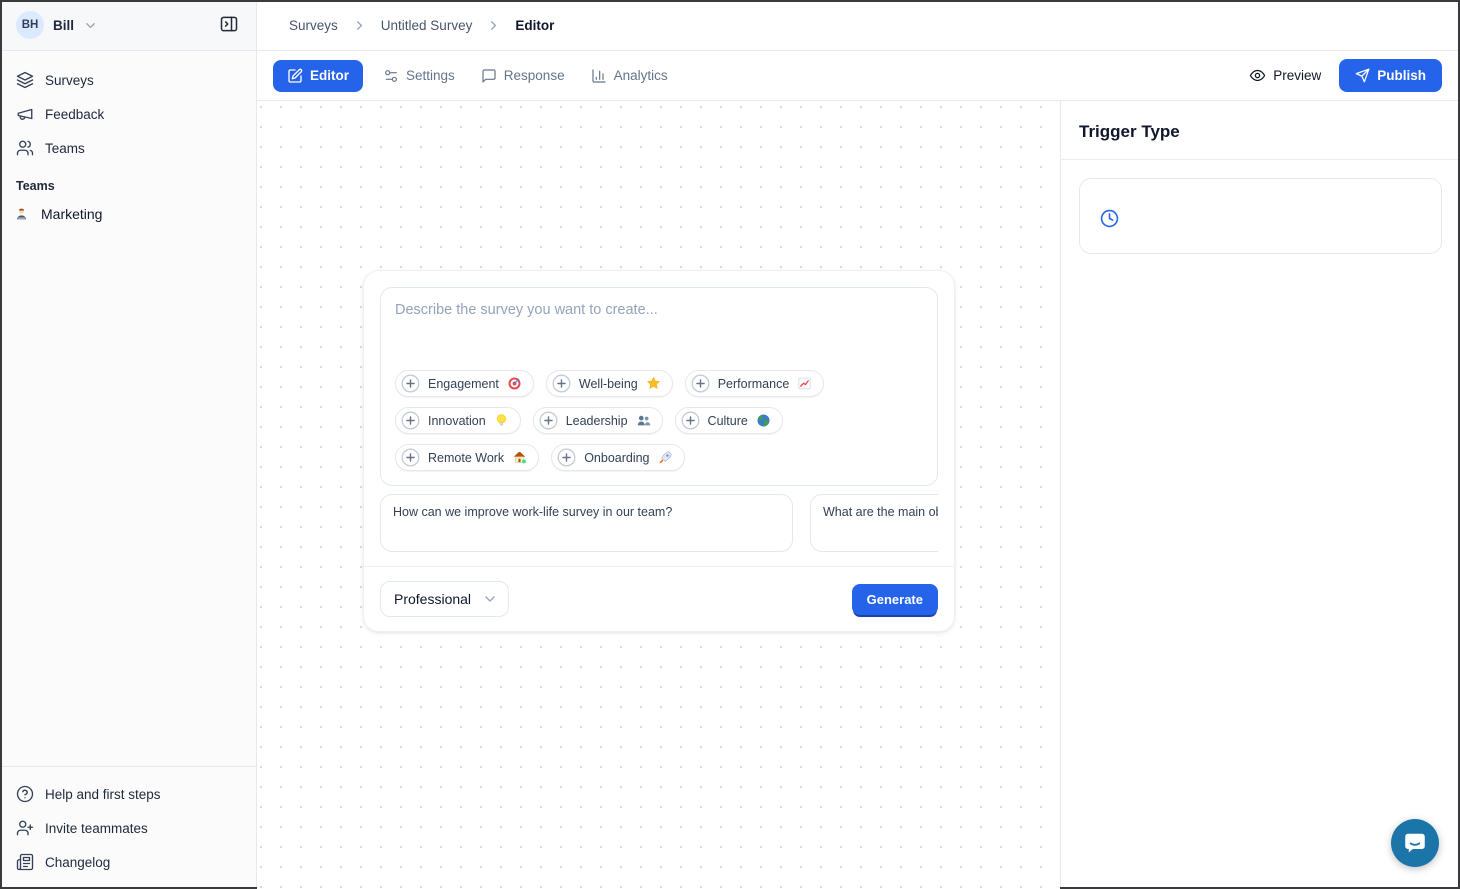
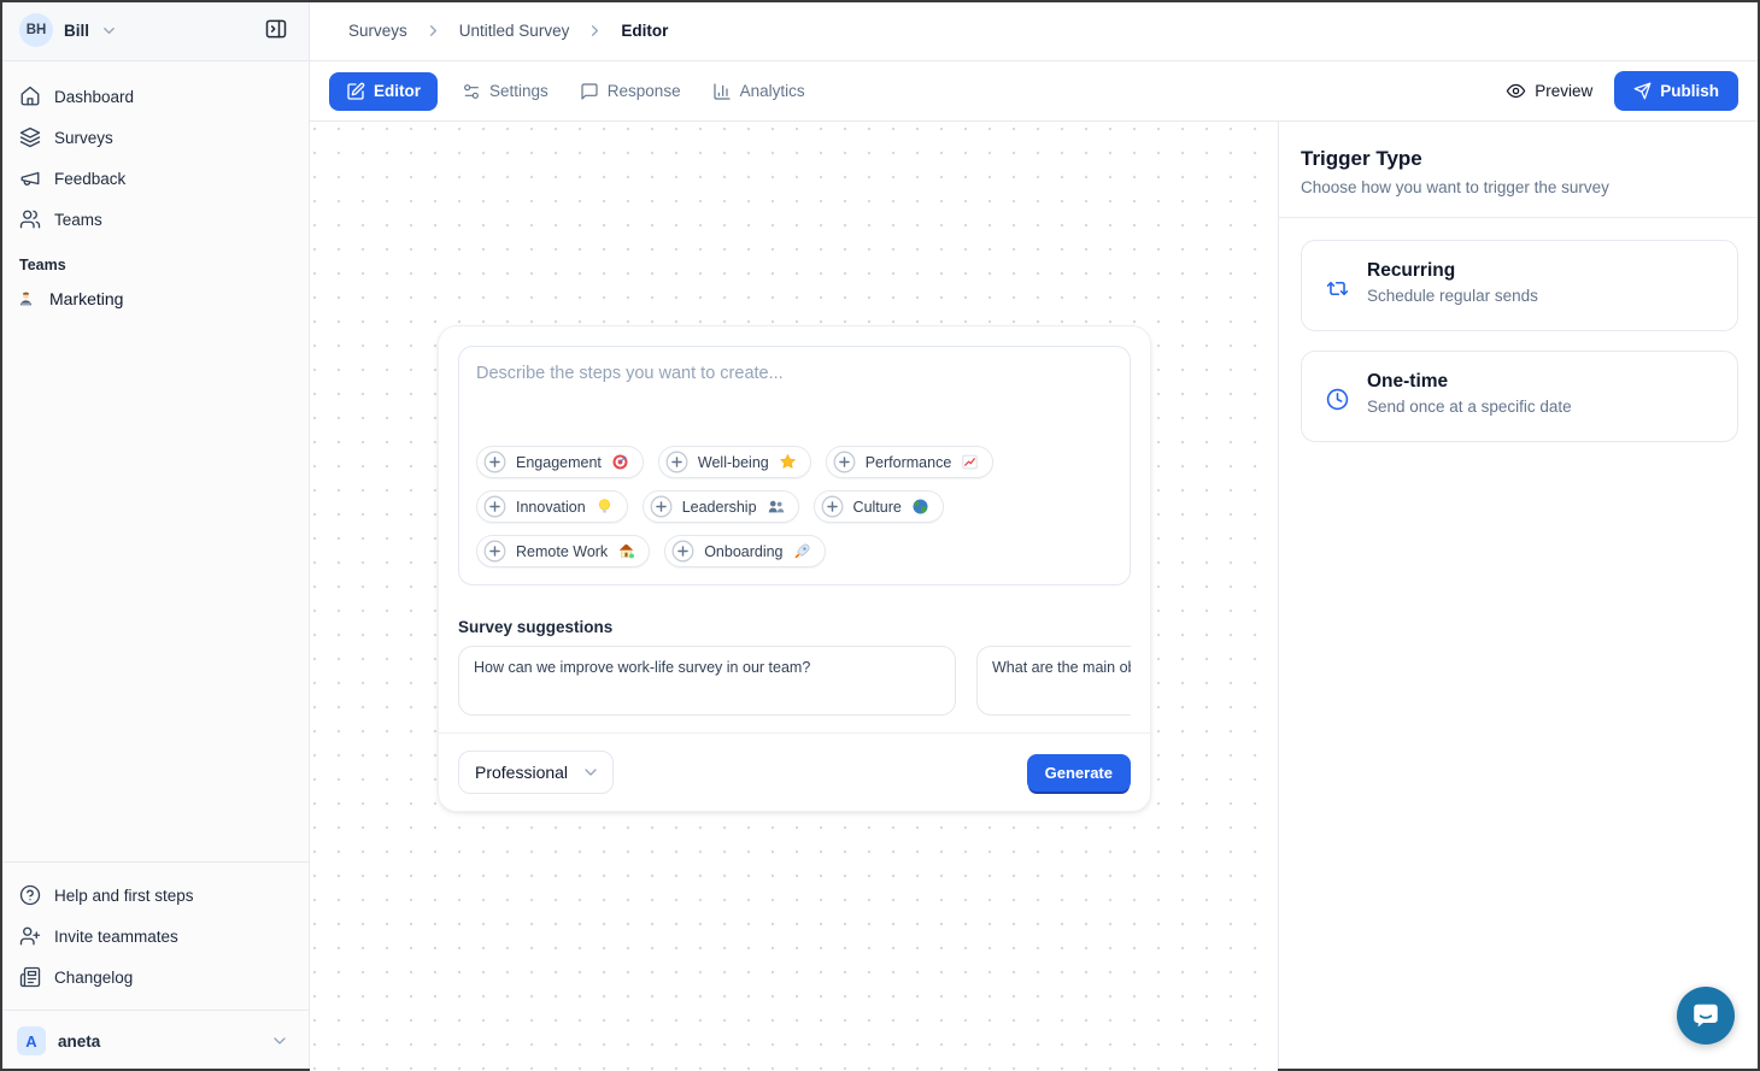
  BH
  Bill
+ Dashboard
  Surveys
  Feedback
  Teams
  Teams
  Marketing
  Help and first steps
  Invite teammates
  Changelog
+ A
+ aneta
  Surveys
  Untitled Survey
  Editor
  Editor
  Settings
  Response
  Analytics
  Preview
  Publish
- Describe the survey you want to create...
+ Describe the steps you want to create...
  Engagement
  Well-being
  Performance
  Innovation
  Leadership
  Culture
  Remote Work
  Onboarding
+ Survey suggestions
  How can we improve work-life survey in our team?
  What are the main o
  Professional
  Generate
  Trigger Type
+ Choose how you want to trigger the survey
+ Recurring
+ Schedule regular sends
+ One-time
+ Send once at a specific date
